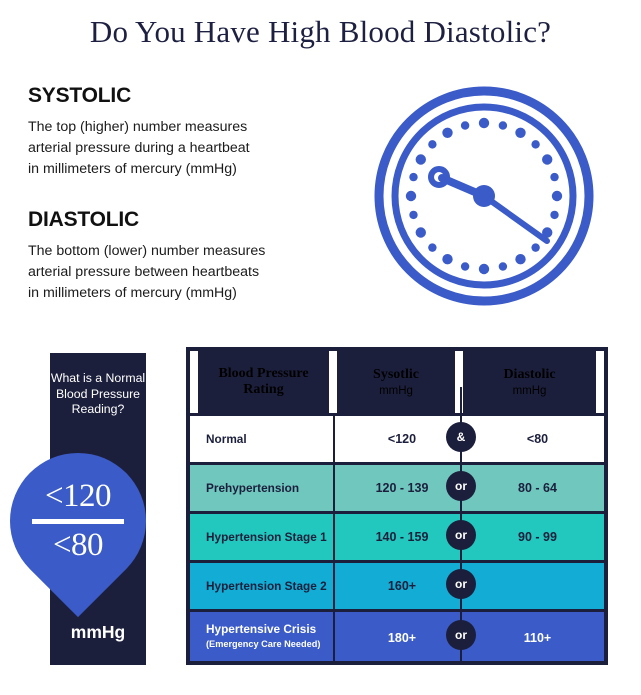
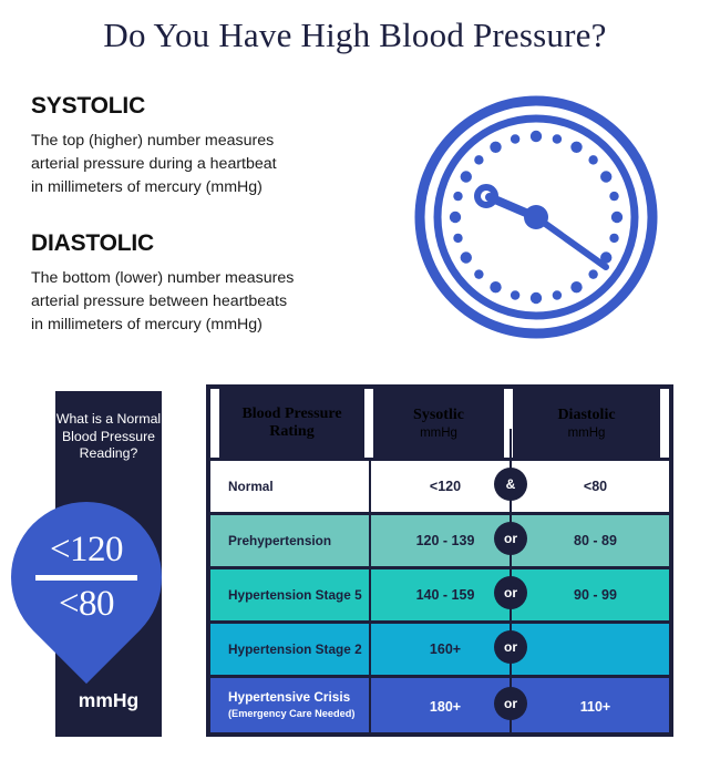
- Do You Have High Blood Diastolic?
+ Do You Have High Blood Pressure?
  SYSTOLIC
  The top (higher) number measures
  arterial pressure during a heartbeat
  in millimeters of mercury (mmHg)
  DIASTOLIC
  The bottom (lower) number measures
  arterial pressure between heartbeats
  in millimeters of mercury (mmHg)
  What is a Normal Blood Pressure Reading?
  mmHg
  <120
  <80
  Blood Pressure Rating
  Sysotlic
  mmHg
  Diastolic
  mmHg
  Normal
  <120
  <80
  Prehypertension
  120 - 139
- 80 - 64
+ 80 - 89
- Hypertension Stage 1
+ Hypertension Stage 5
  140 - 159
  90 - 99
  Hypertension Stage 2
  160+
  Hypertensive Crisis
  (Emergency Care Needed)
  180+
  110+
  &
  or
  or
  or
  or
